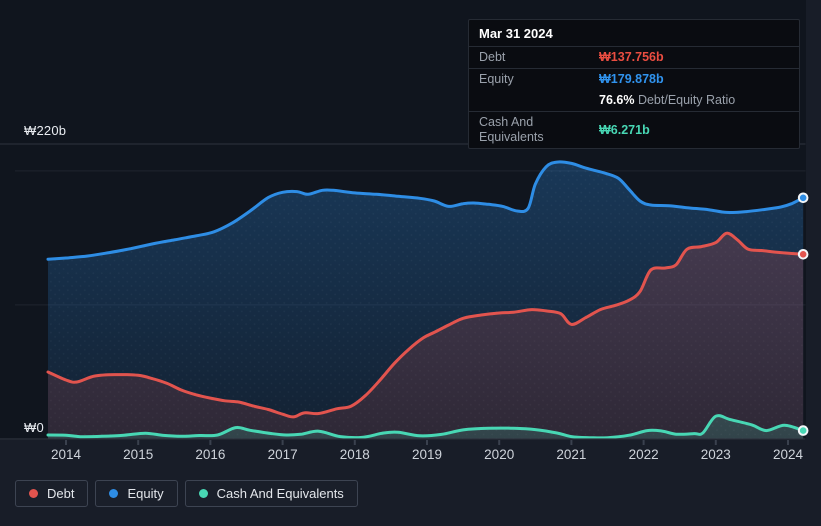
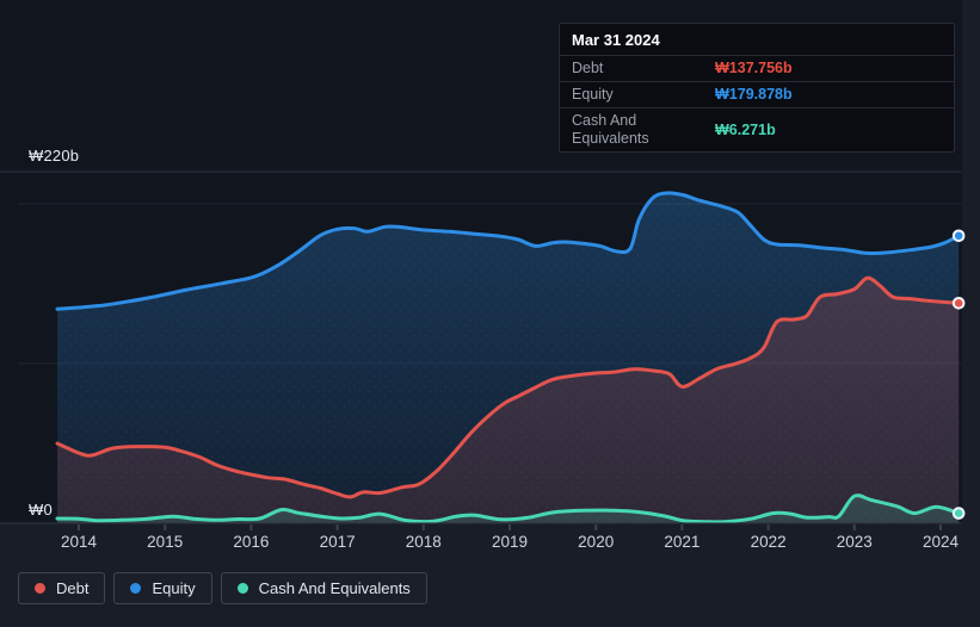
  2014
  2015
  2016
  2017
  2018
  2019
  2020
  2021
  2022
  2023
  2024
  ₩220b
  ₩0
  Mar 31 2024
  Debt
  ₩137.756b
  Equity
  ₩179.878b
- 76.6% Debt/Equity Ratio
  Cash And Equivalents
  ₩6.271b
  Debt
  Equity
  Cash And Equivalents
